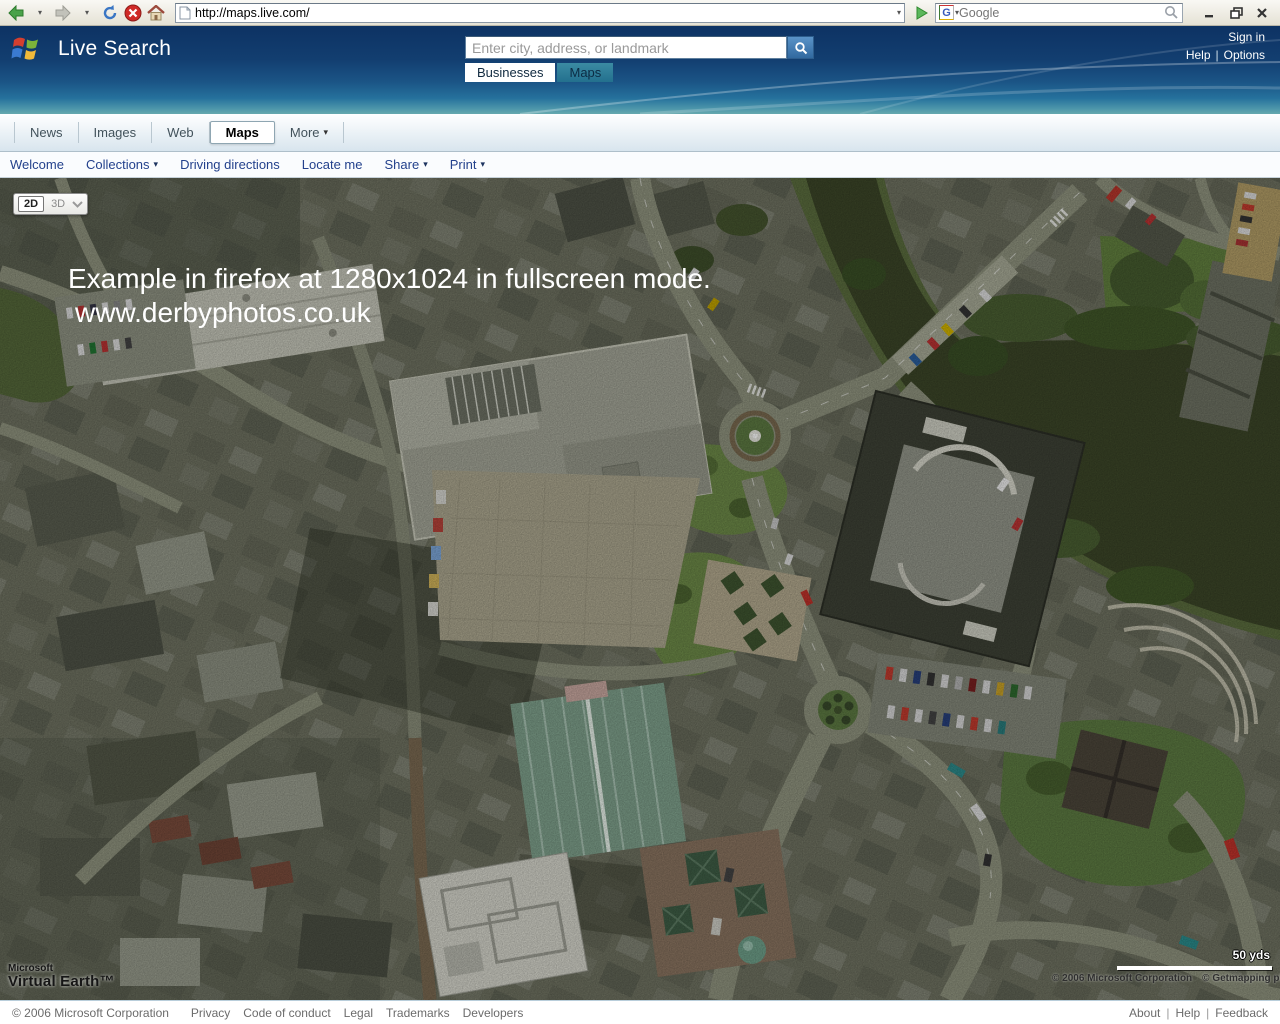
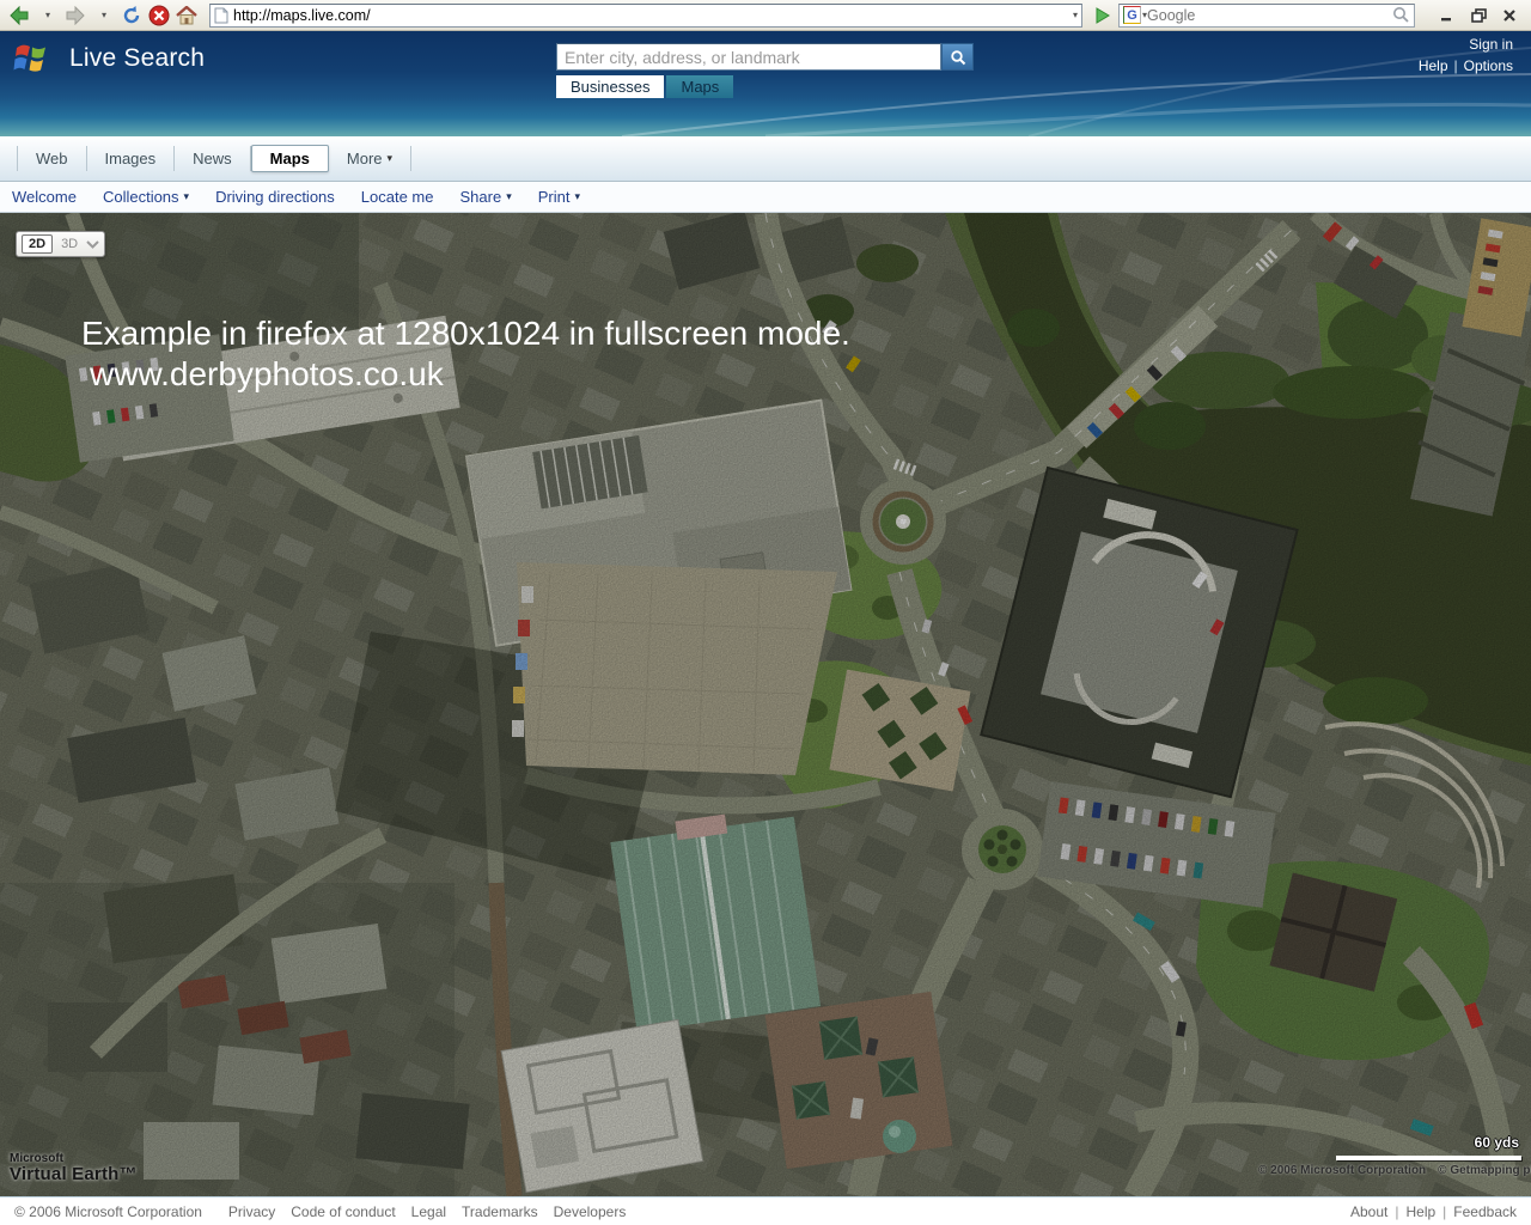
  ▾
  ▾
  http://maps.live.com/
  ▾
  G
  ▾
  Google
  Live Search
  Enter city, address, or landmark
  Businesses
  Maps
  Sign in
  Help | Options
- News
+ Web
  Images
- Web
+ News
  Maps
  More
  ▾
  Welcome
  Collections
  ▾
  Driving directions
  Locate me
  Share
  ▾
  Print
  ▾
  2D
  3D
  Example in firefox at 1280x1024 in fullscreen mode.
  www.derbyphotos.co.uk
  Microsoft
  Virtual Earth™
- 50 yds
+ 60 yds
  © 2006 Microsoft Corporation © Getmapping p
  © 2006 Microsoft Corporation
  Privacy
  Code of conduct
  Legal
  Trademarks
  Developers
  About
  |
  Help
  |
  Feedback
